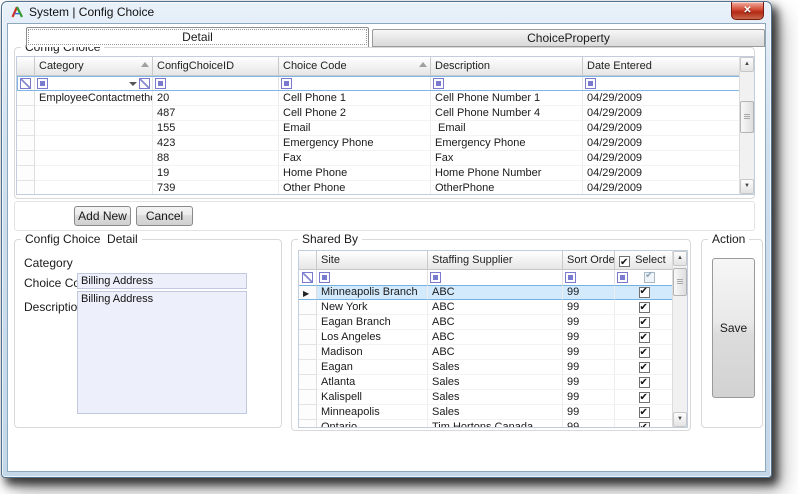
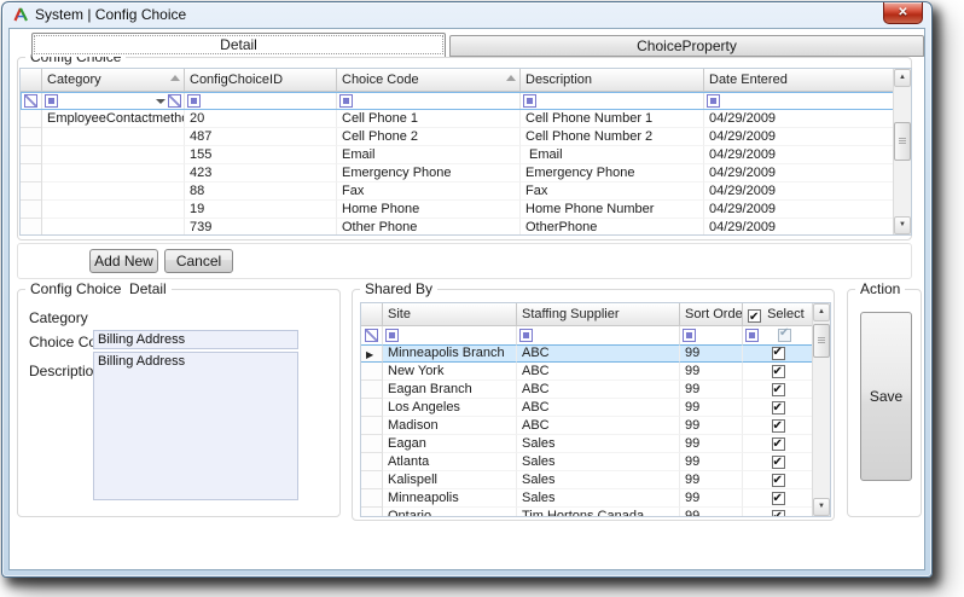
  System | Config Choice
  ✕
  Detail
  ChoiceProperty
  Config Choice
  Category
  ConfigChoiceID
  Choice Code
  Description
  Date Entered
  EmployeeContactmeth
  20
  Cell Phone 1
  Cell Phone Number 1
  04/29/2009
  487
  Cell Phone 2
- Cell Phone Number 4
+ Cell Phone Number 2
  04/29/2009
  155
  Email
  Email
  04/29/2009
  423
  Emergency Phone
  Emergency Phone
  04/29/2009
  88
  Fax
  Fax
  04/29/2009
  19
  Home Phone
  Home Phone Number
  04/29/2009
  739
  Other Phone
  OtherPhone
  04/29/2009
  Add New
  Cancel
  Config Choice Detail
  Category
  Choice C
  Billing Address
  Descriptio
  Billing Address
  Shared By
  Site
  Staffing Supplier
  Sort Orde
  Select
  ▶
  Minneapolis Branch
  ABC
  99
  New York
  ABC
  99
  Eagan Branch
  ABC
  99
  Los Angeles
  ABC
  99
  Madison
  ABC
  99
  Eagan
  Sales
  99
  Atlanta
  Sales
  99
  Kalispell
  Sales
  99
  Minneapolis
  Sales
  99
  Action
  Save
